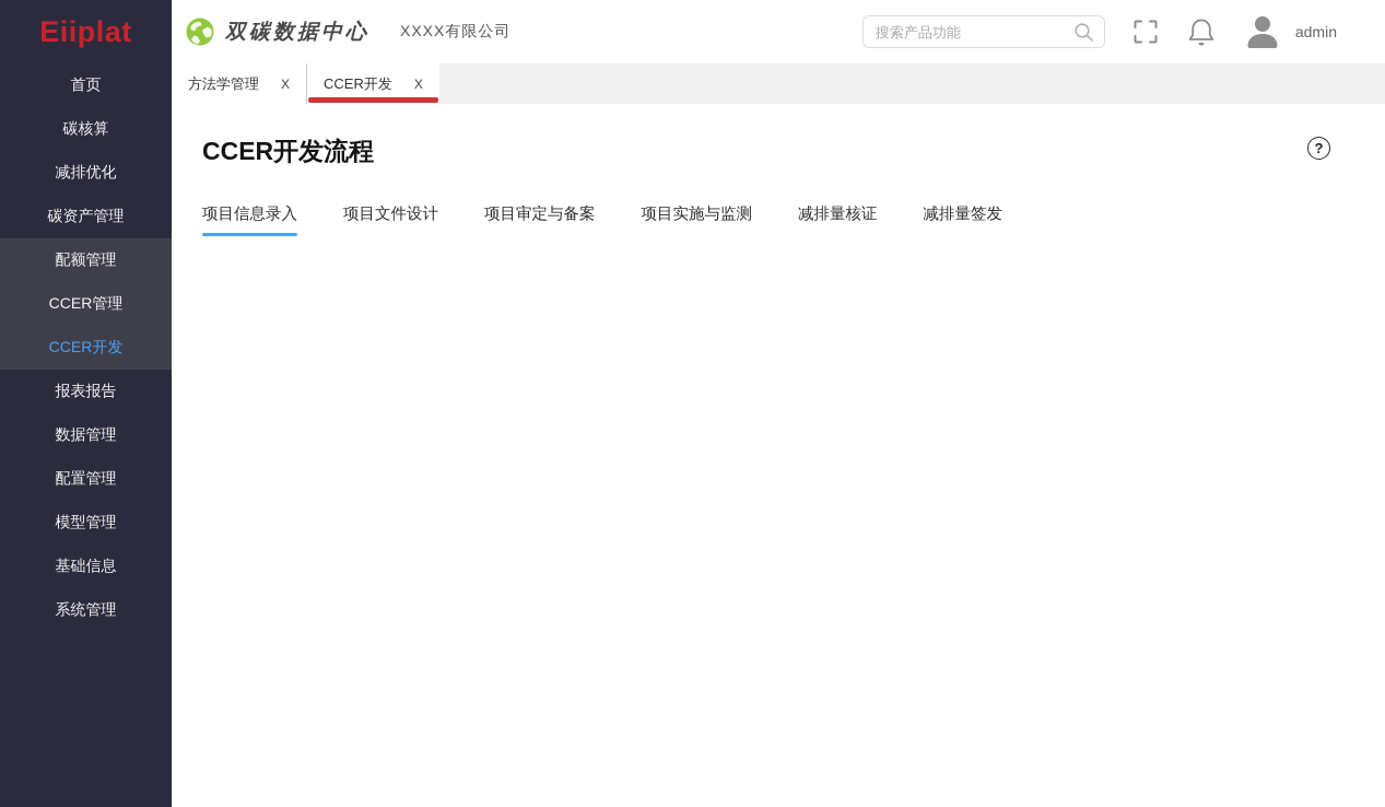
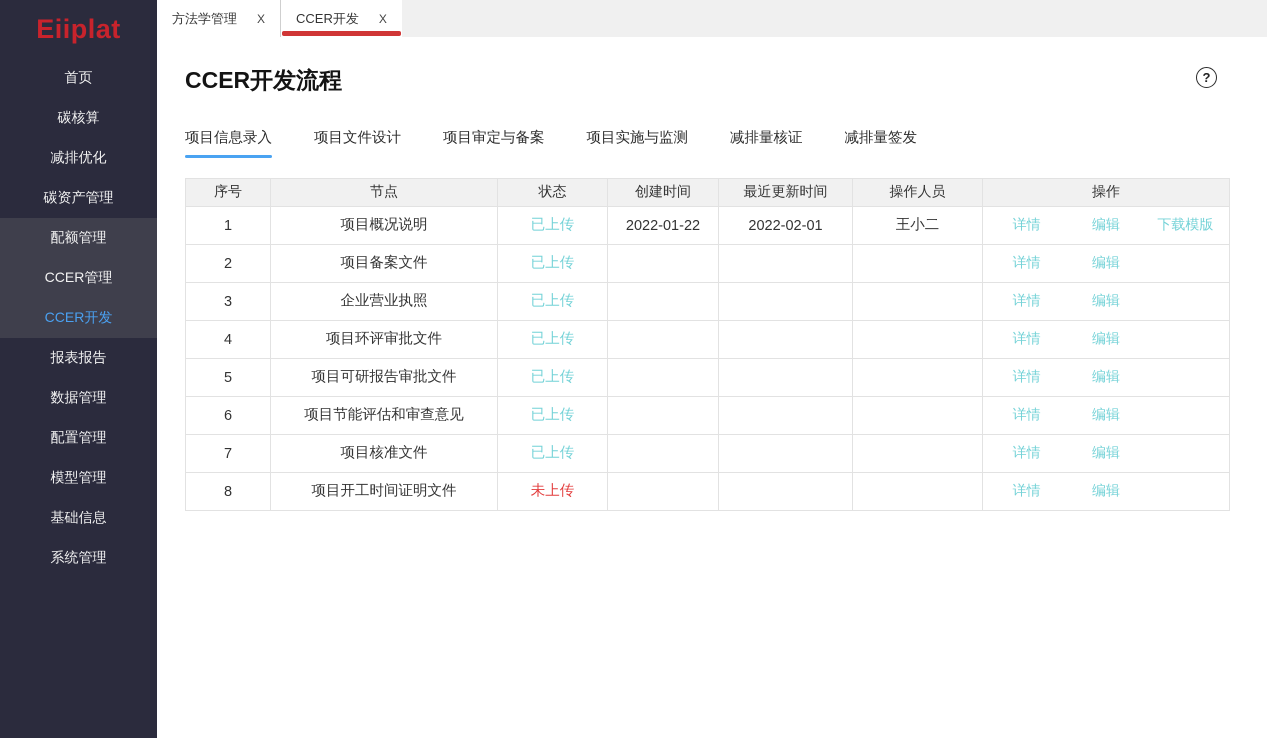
  Eiiplat
  首页
  碳核算
  减排优化
  碳资产管理
  配额管理
  CCER管理
  CCER开发
  报表报告
  数据管理
  配置管理
  模型管理
  基础信息
  系统管理
- 双碳数据中心
- XXXX有限公司
- 搜索产品功能
- admin
  方法学管理
  X
  CCER开发
  X
  CCER开发流程
  ?
  项目信息录入
  项目文件设计
  项目审定与备案
  项目实施与监测
  减排量核证
  减排量签发
+ 序号	节点	状态	创建时间	最近更新时间	操作人员	操作
+ 1	项目概况说明	已上传	2022-01-22	2022-02-01	王小二	详情 编辑 下载模版
+ 2	项目备案文件	已上传				详情 编辑
+ 3	企业营业执照	已上传				详情 编辑
+ 4	项目环评审批文件	已上传				详情 编辑
+ 5	项目可研报告审批文件	已上传				详情 编辑
+ 6	项目节能评估和审查意见	已上传				详情 编辑
+ 7	项目核准文件	已上传				详情 编辑
+ 8	项目开工时间证明文件	未上传				详情 编辑
